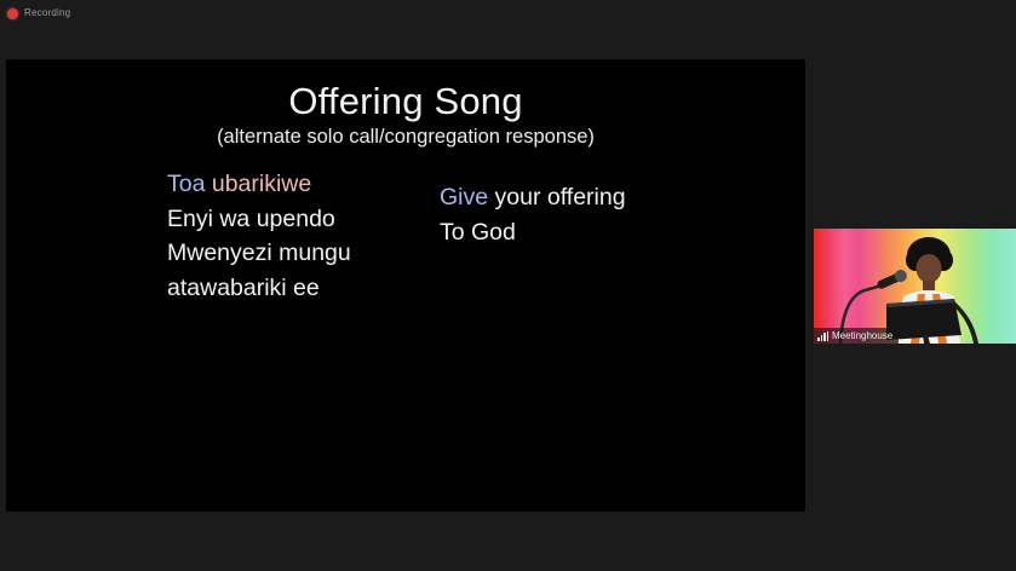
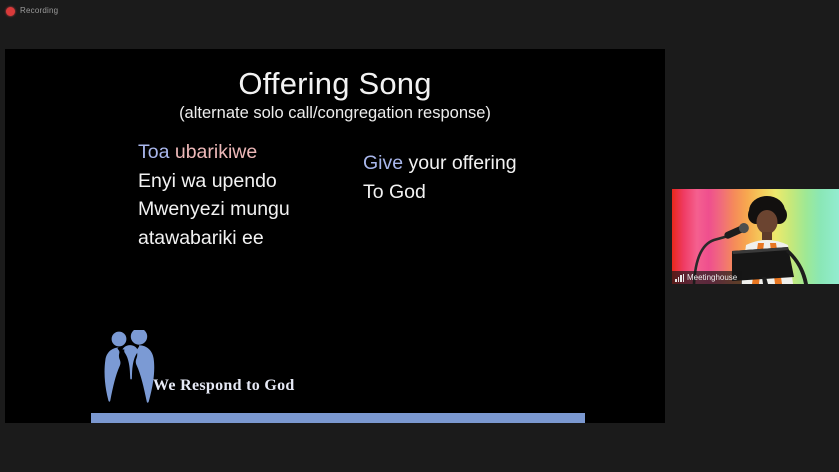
  Recording
  Offering Song
  (alternate solo call/congregation response)
  Toa ubarikiwe
  Enyi wa upendo
  Mwenyezi mungu
  atawabariki ee
  Give your offering
  To God
+ We Respond to God
  Meetinghouse
